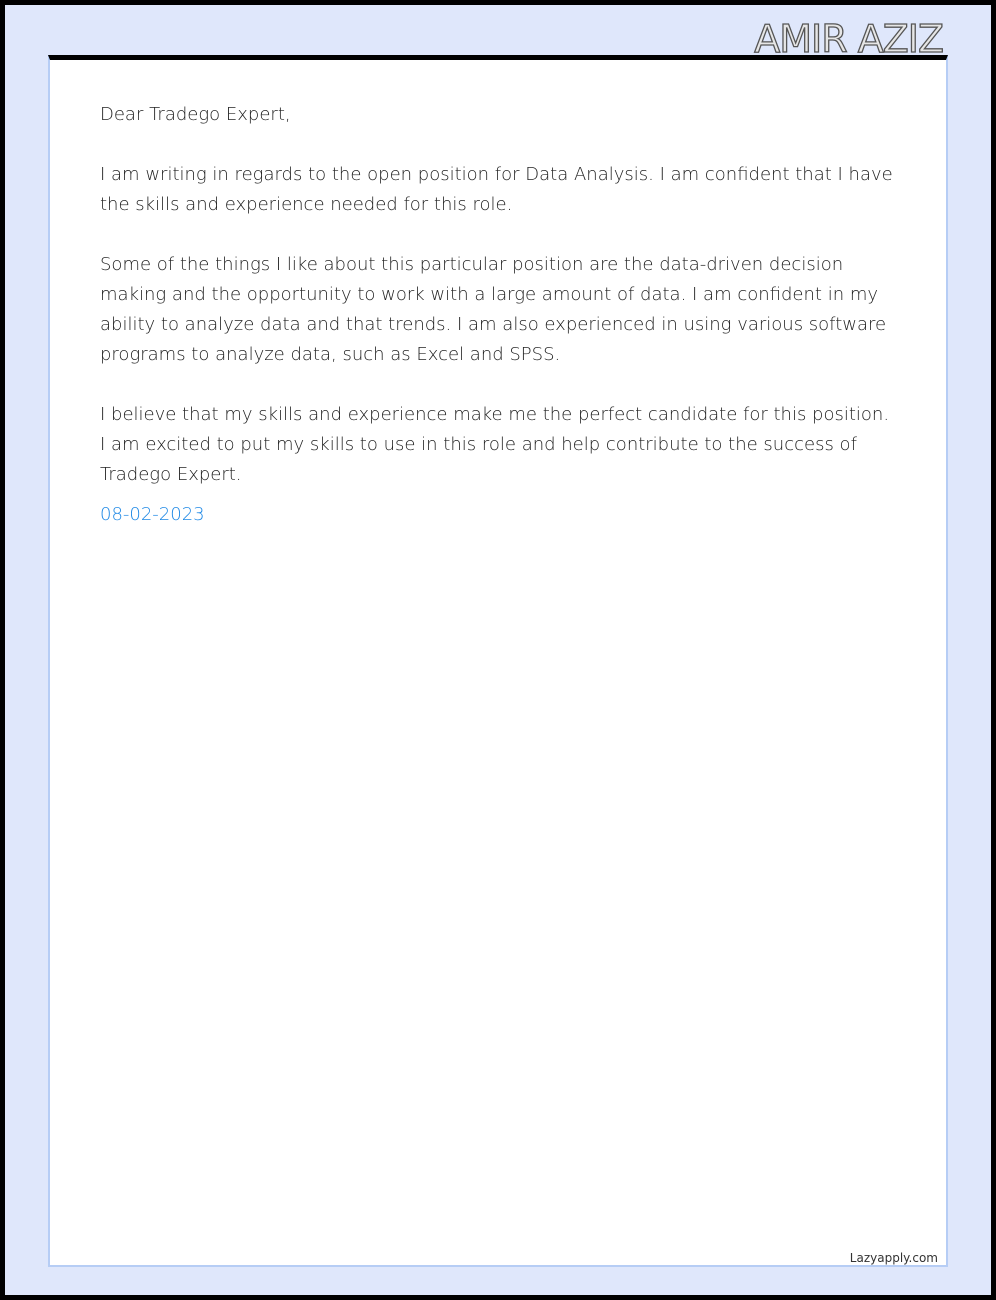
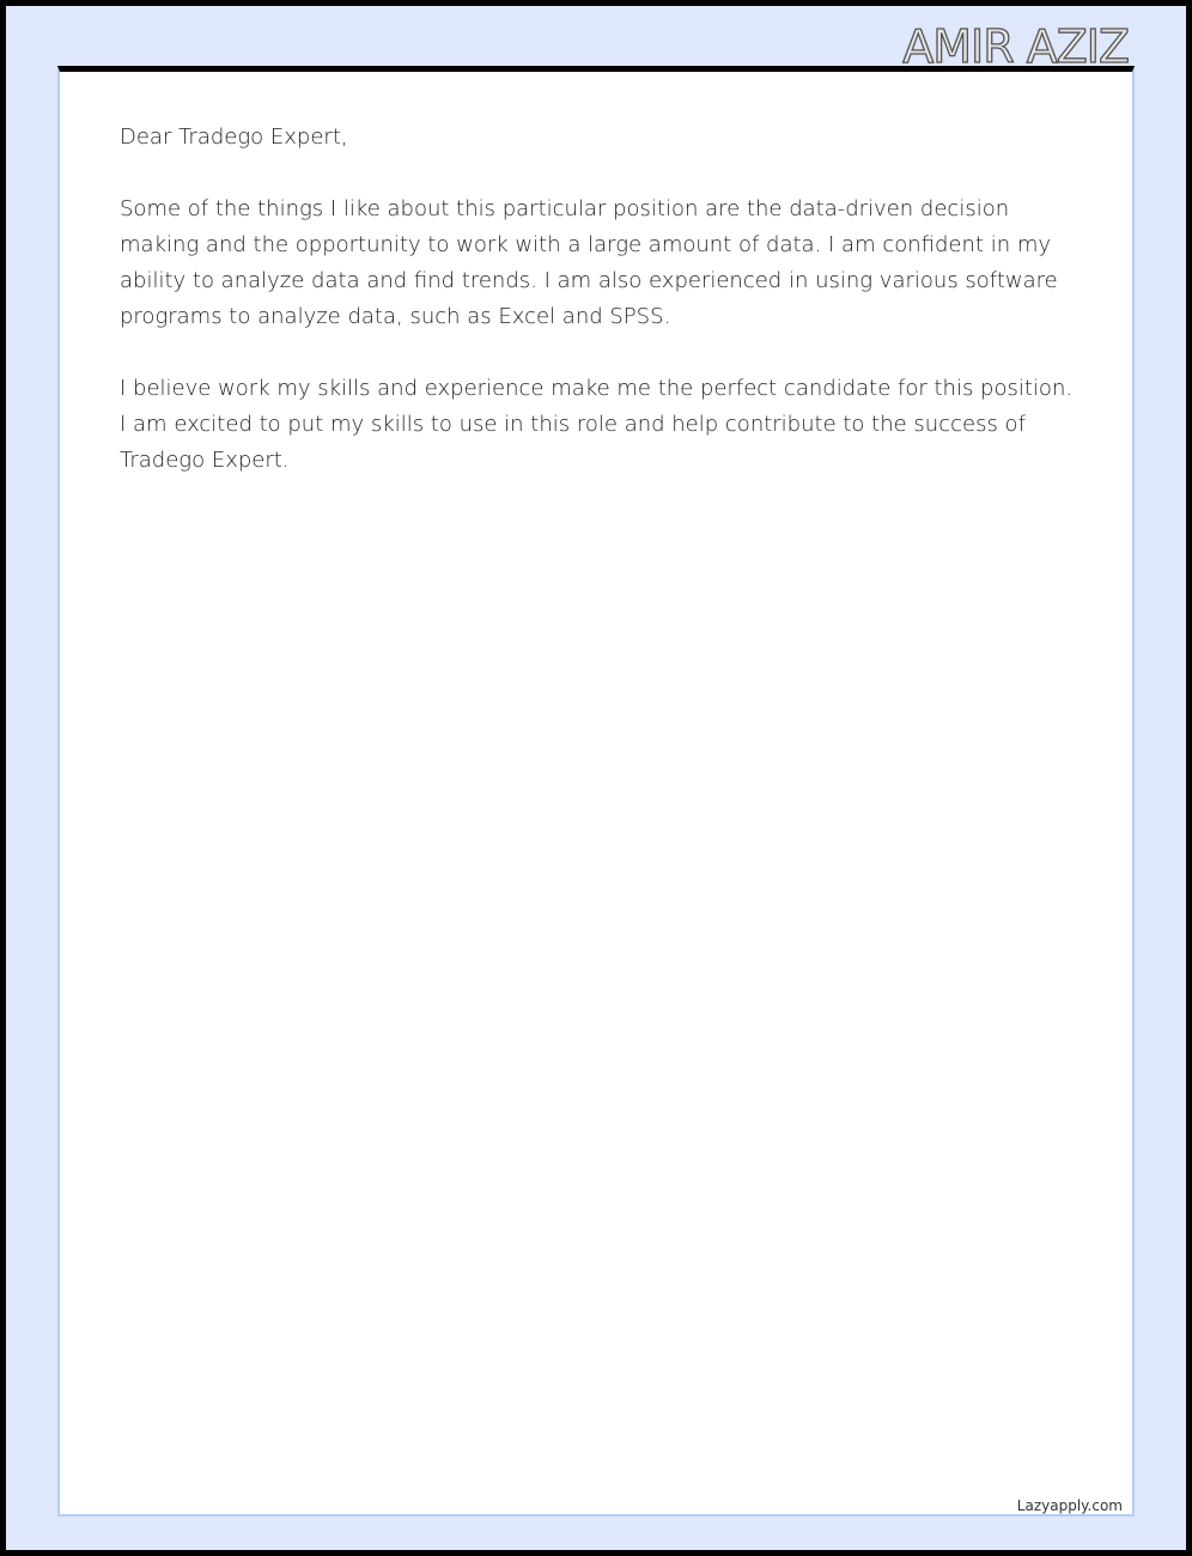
  AMIR AZIZ
  Dear Tradego Expert,
- I am writing in regards to the open position for Data Analysis. I am confident that I have the skills and experience needed for this role.
- Some of the things I like about this particular position are the data-driven decision making and the opportunity to work with a large amount of data. I am confident in my ability to analyze data and that trends. I am also experienced in using various software programs to analyze data, such as Excel and SPSS.
+ Some of the things I like about this particular position are the data-driven decision making and the opportunity to work with a large amount of data. I am confident in my ability to analyze data and find trends. I am also experienced in using various software programs to analyze data, such as Excel and SPSS.
- I believe that my skills and experience make me the perfect candidate for this position. I am excited to put my skills to use in this role and help contribute to the success of Tradego Expert.
+ I believe work my skills and experience make me the perfect candidate for this position. I am excited to put my skills to use in this role and help contribute to the success of Tradego Expert.
- 08-02-2023
  Lazyapply.com
